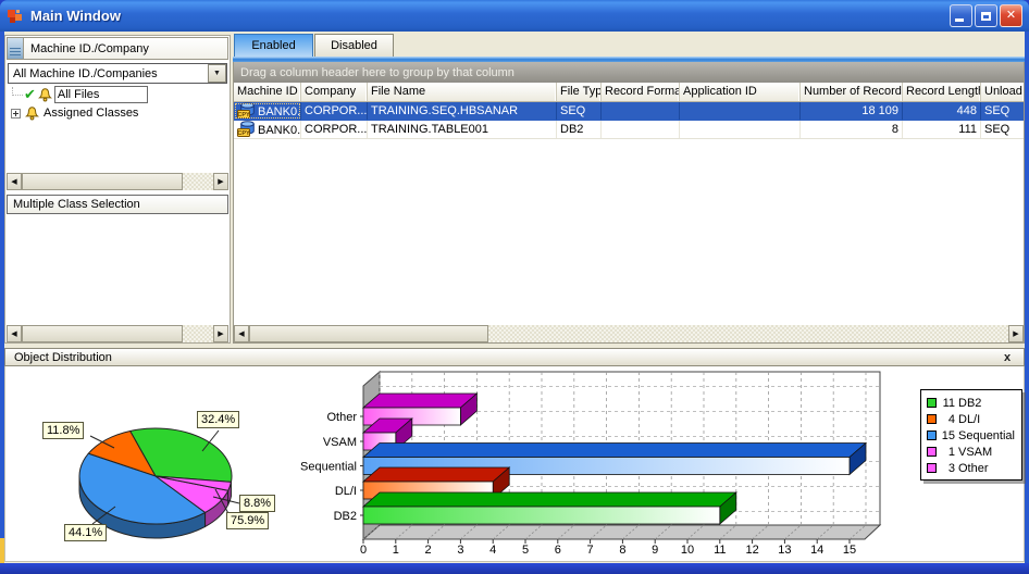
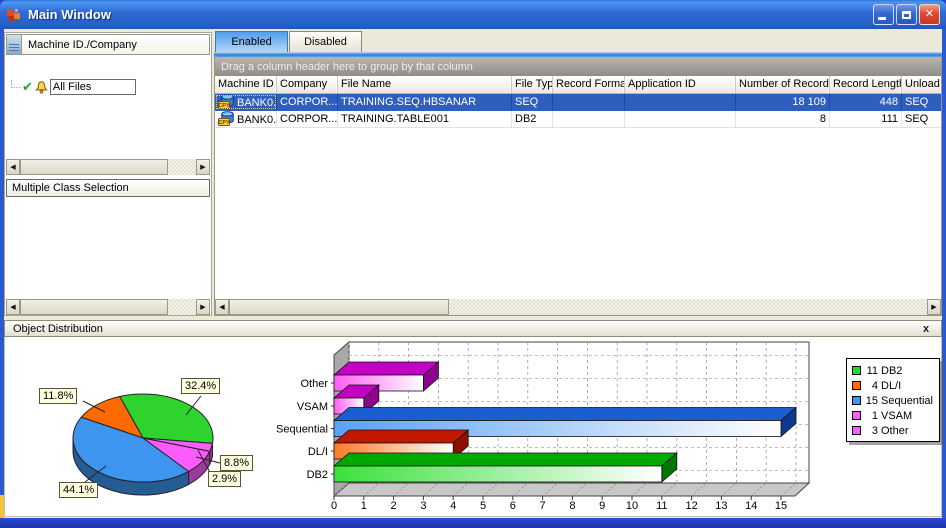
  Main Window
  ✕
  Machine ID./Company
- All Machine ID./Companies
  ✔
  All Files
- Assigned Classes
  Multiple Class Selection
  Enabled
  Disabled
  Drag a column header here to group by that column
  Machine ID
  Company
  File Name
  File Typ
  Record Forma
  Application ID
  Number of Record
  Record Lengt
  Unload
  BANK0.
  CORPOR...
  TRAINING.SEQ.HBSANAR
  SEQ
  18 109
  448
  SEQ
  BANK0.
  CORPOR...
  TRAINING.TABLE001
  DB2
  8
  111
  SEQ
  Object Distribution
  x
  0
  1
  2
  3
  4
  5
  6
  7
  8
  9
  10
  11
  12
  13
  14
  15
  Other
  VSAM
  Sequential
  DL/I
  DB2
  11
  DB2
  4
  DL/I
  15
  Sequential
  1
  VSAM
  3
  Other
  32.4%
  11.8%
  44.1%
  8.8%
- 75.9%
+ 2.9%
